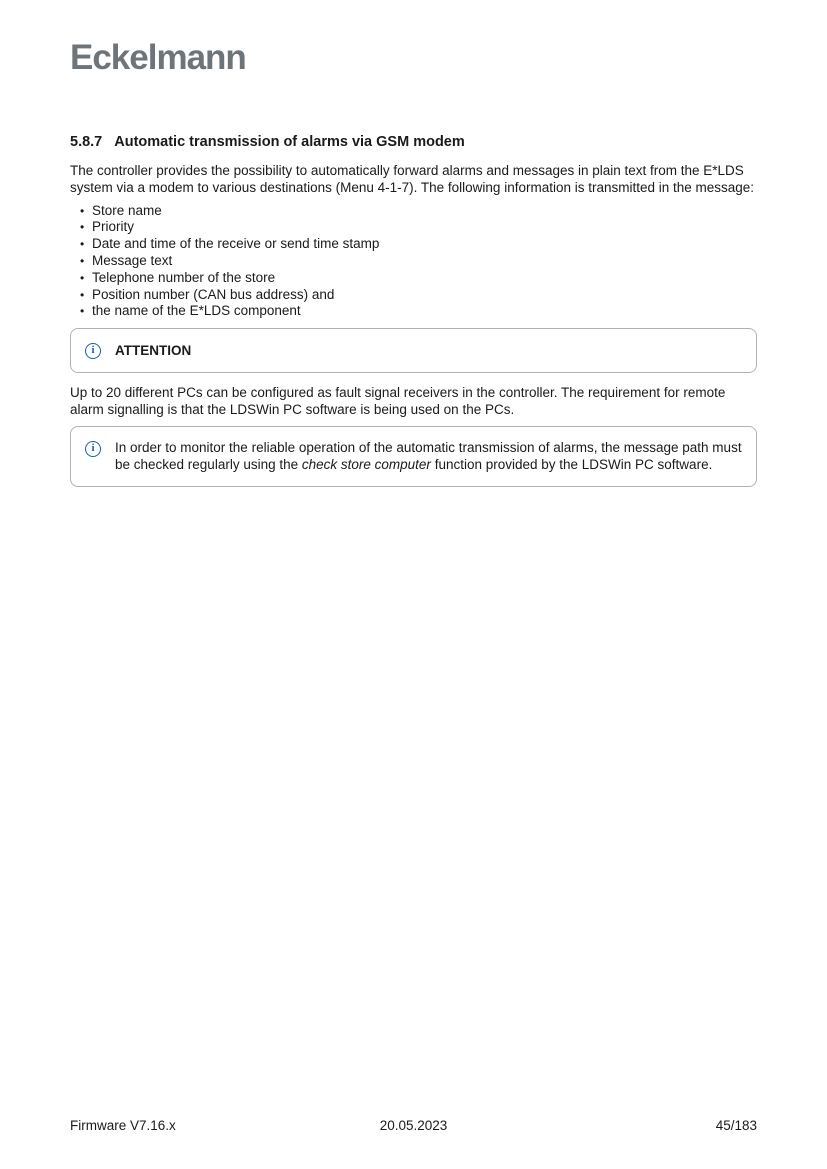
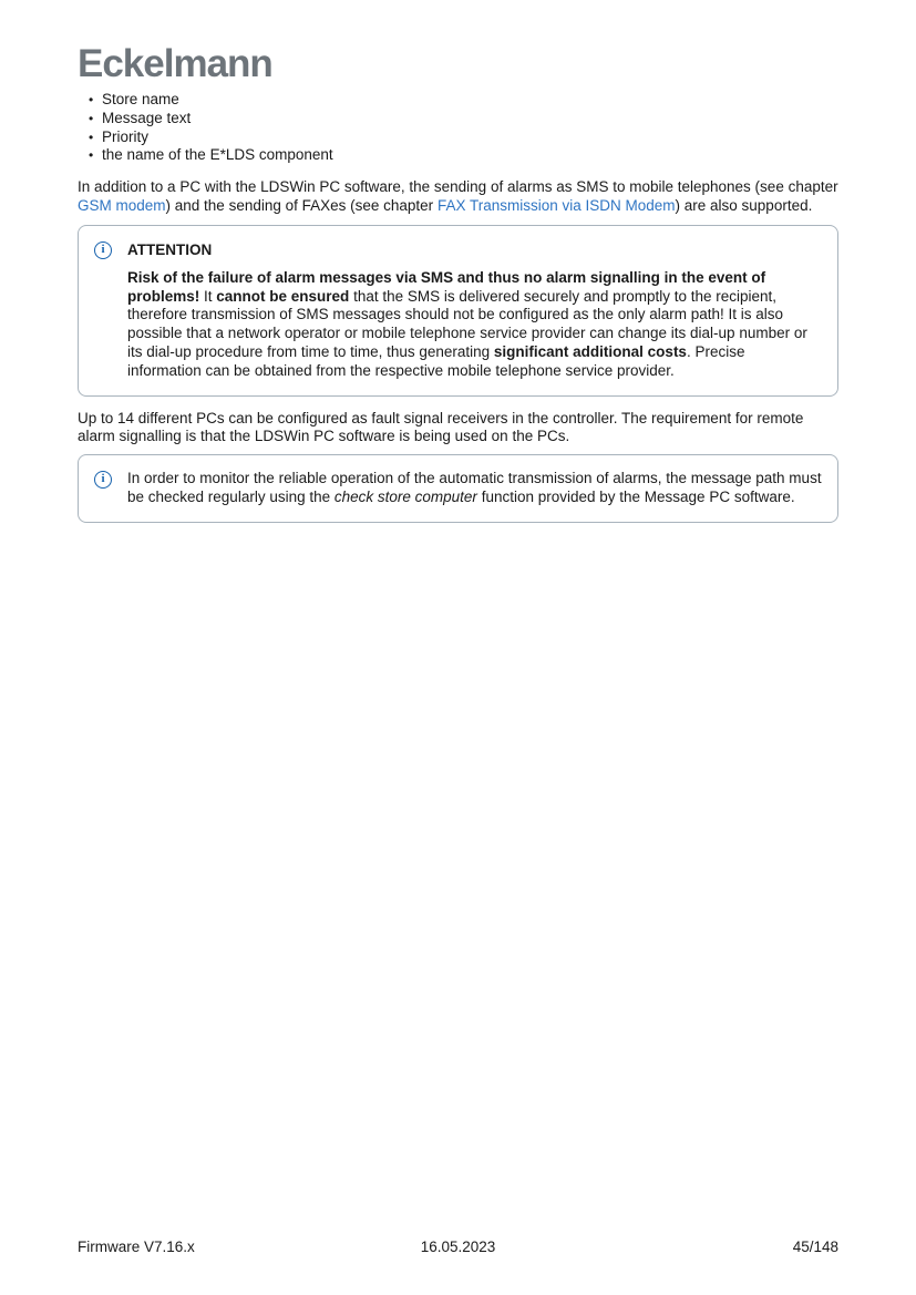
  Eckelmann
- 5.8.7 Automatic transmission of alarms via GSM modem
- The controller provides the possibility to automatically forward alarms and messages in plain text from the E*LDS system via a modem to various destinations (Menu 4-1-7). The following information is transmitted in the message:
  Store name
- Priority
+ Message text
- Date and time of the receive or send time stamp
- Message text
+ Priority
- Telephone number of the store
- Position number (CAN bus address) and
  the name of the E*LDS component
+ In addition to a PC with the LDSWin PC software, the sending of alarms as SMS to mobile telephones (see chapter GSM modem) and the sending of FAXes (see chapter FAX Transmission via ISDN Modem) are also supported.
  i
  ATTENTION
+ Risk of the failure of alarm messages via SMS and thus no alarm signalling in the event of problems! It cannot be ensured that the SMS is delivered securely and promptly to the recipient, therefore transmission of SMS messages should not be configured as the only alarm path! It is also possible that a network operator or mobile telephone service provider can change its dial-up number or its dial-up procedure from time to time, thus generating significant additional costs. Precise information can be obtained from the respective mobile telephone service provider.
- Up to 20 different PCs can be configured as fault signal receivers in the controller. The requirement for remote alarm signalling is that the LDSWin PC software is being used on the PCs.
+ Up to 14 different PCs can be configured as fault signal receivers in the controller. The requirement for remote alarm signalling is that the LDSWin PC software is being used on the PCs.
  i
- In order to monitor the reliable operation of the automatic transmission of alarms, the message path must be checked regularly using the check store computer function provided by the LDSWin PC software.
+ In order to monitor the reliable operation of the automatic transmission of alarms, the message path must be checked regularly using the check store computer function provided by the Message PC software.
  Firmware V7.16.x
- 20.05.2023
+ 16.05.2023
- 45/183
+ 45/148
